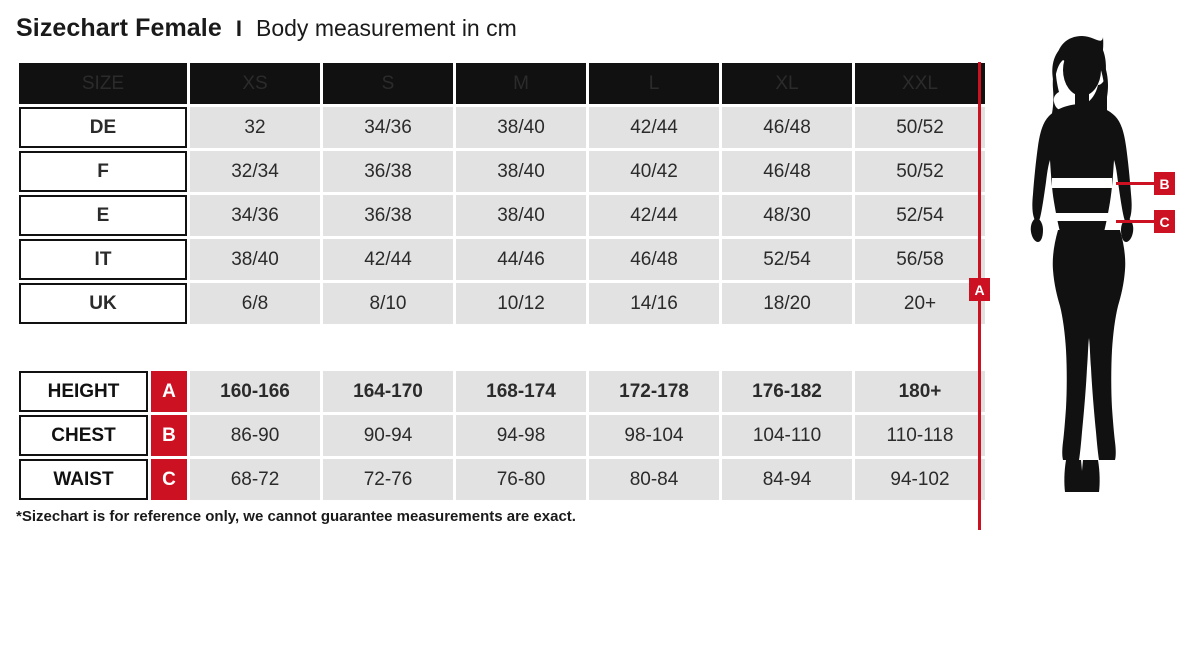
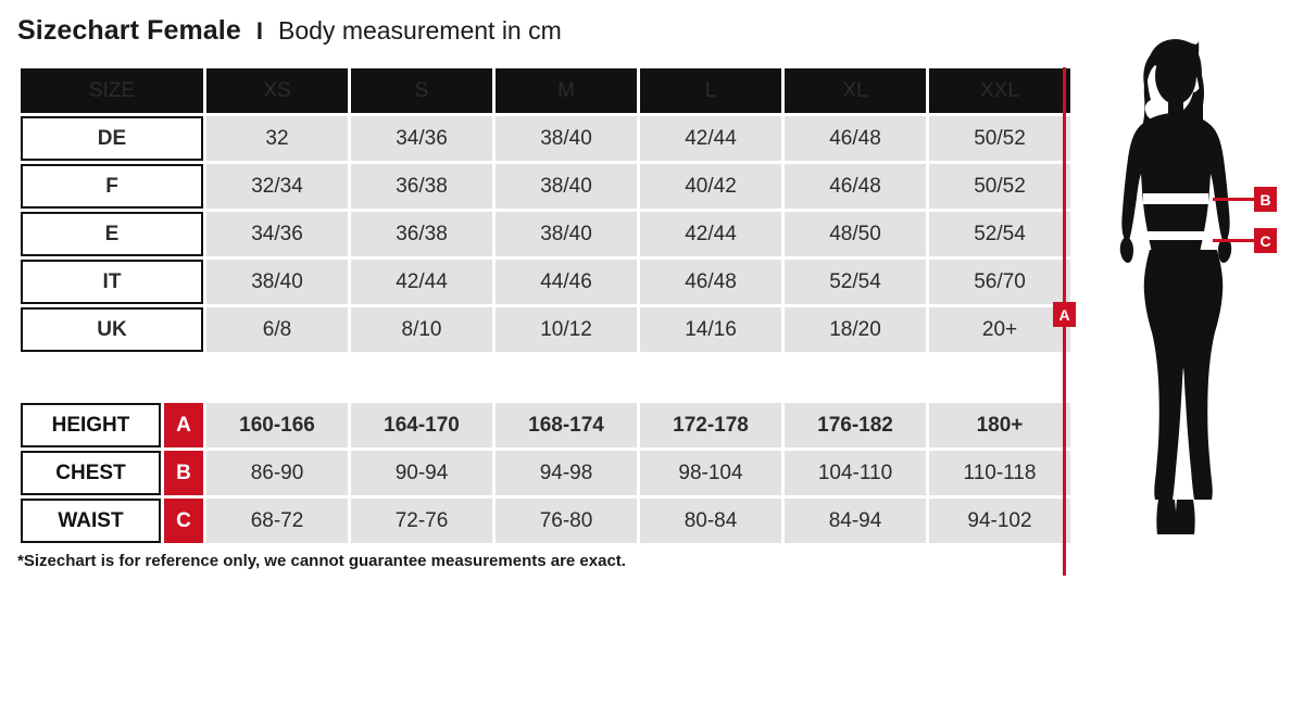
  Sizechart Female
  I
  Body measurement in cm
  SIZE	XS	S	M	L	XL	XXL
  DE	32	34/36	38/40	42/44	46/48	50/52
  F	32/34	36/38	38/40	40/42	46/48	50/52
- E	34/36	36/38	38/40	42/44	48/30	52/54
+ E	34/36	36/38	38/40	42/44	48/50	52/54
- IT	38/40	42/44	44/46	46/48	52/54	56/58
+ IT	38/40	42/44	44/46	46/48	52/54	56/70
  UK	6/8	8/10	10/12	14/16	18/20	20+
  HEIGHT A	160-166	164-170	168-174	172-178	176-182	180+
  CHEST B	86-90	90-94	94-98	98-104	104-110	110-118
  WAIST C	68-72	72-76	76-80	80-84	84-94	94-102
  *Sizechart is for reference only, we cannot guarantee measurements are exact.
  A
  B
  C
